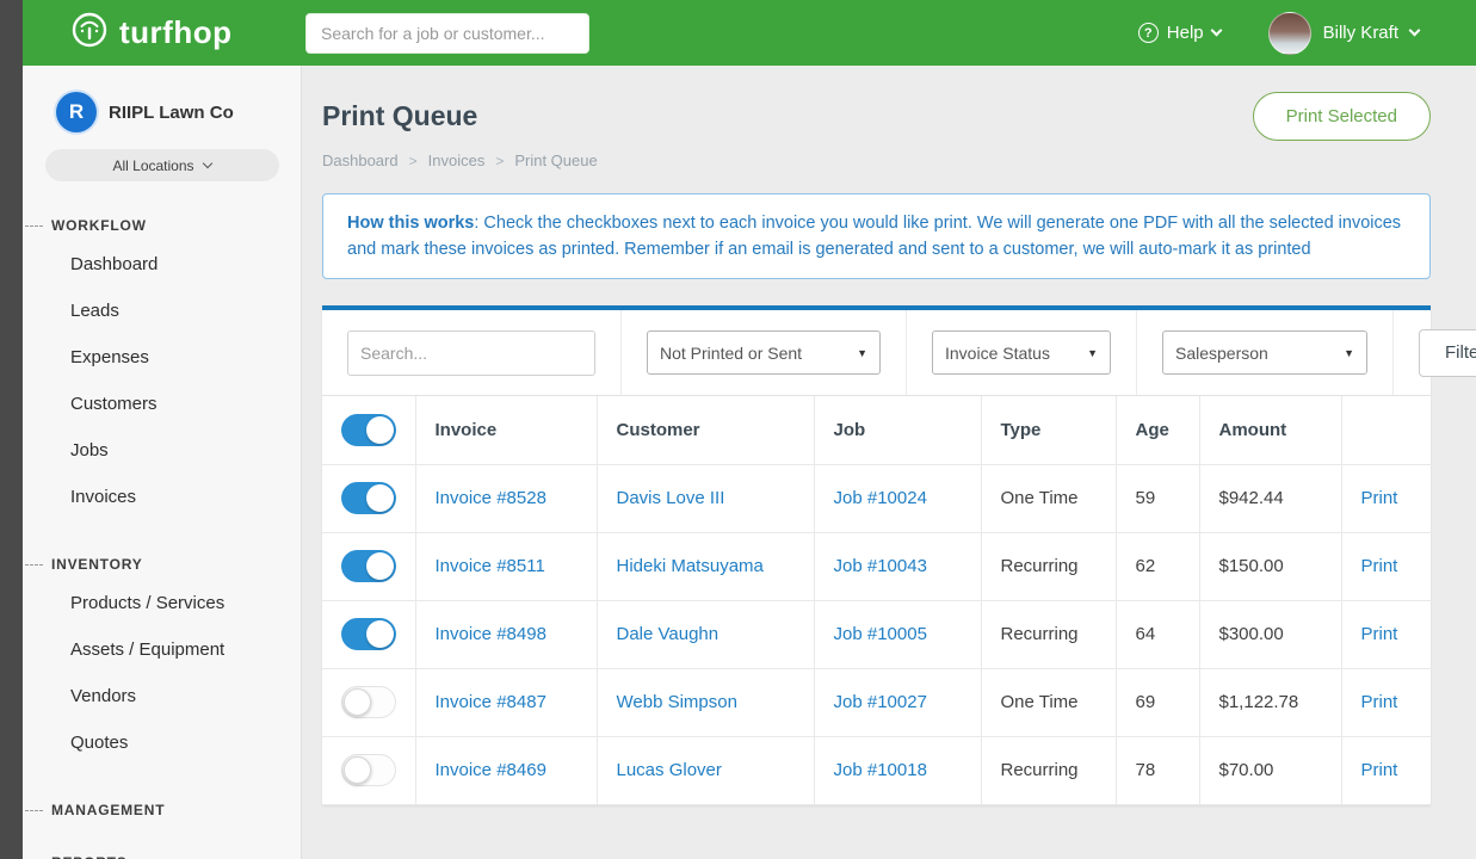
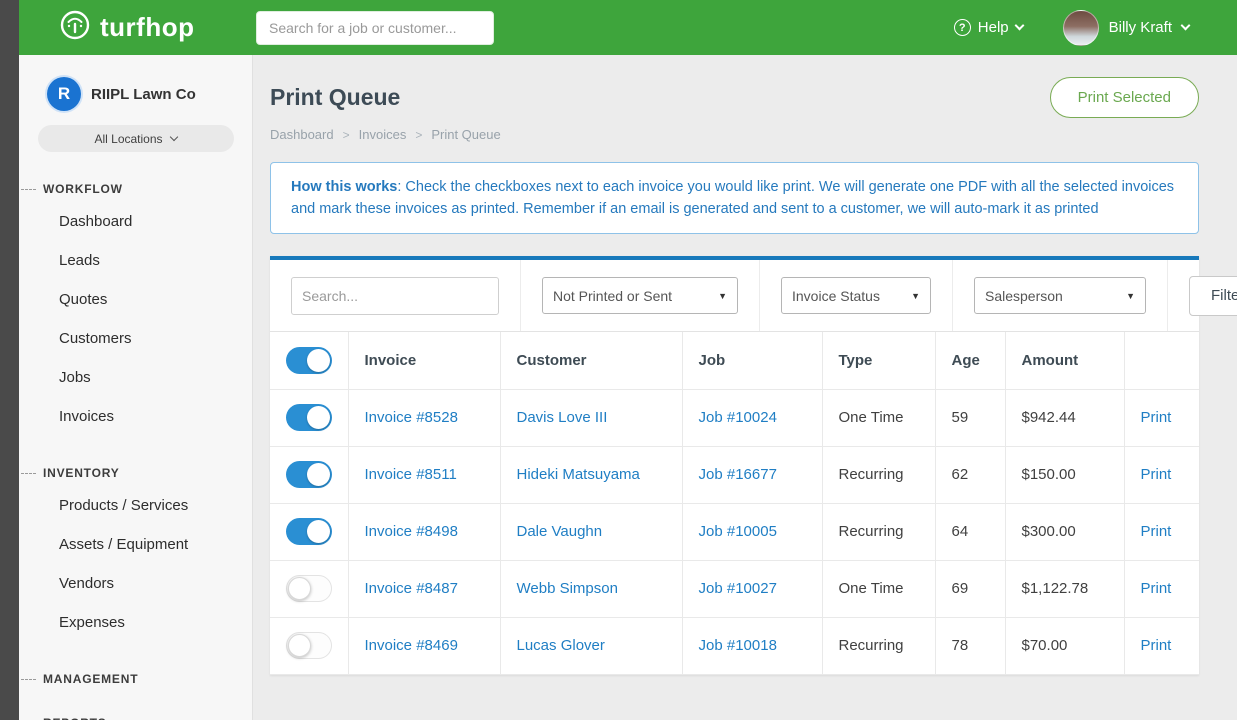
  turfhop
  Search for a job or customer...
  ?
  Help
  Billy Kraft
  R
  RIIPL Lawn Co
  All Locations
  WORKFLOW
  Dashboard
  Leads
- Expenses
+ Quotes
  Customers
  Jobs
  Invoices
  INVENTORY
  Products / Services
  Assets / Equipment
  Vendors
- Quotes
+ Expenses
  MANAGEMENT
  Print Queue
  Print Selected
  Dashboard
  >
  Invoices
  >
  Print Queue
  How this works: Check the checkboxes next to each invoice you would like print. We will generate one PDF with all the selected invoices and mark these invoices as printed. Remember if an email is generated and sent to a customer, we will auto-mark it as printed
  Search...
  Not Printed or Sent
  ▼
  Invoice Status
  ▼
  Salesperson
  ▼
  Filte
  	Invoice	Customer	Job	Type	Age	Amount
  	Invoice #8528	Davis Love III	Job #10024	One Time	59	$942.44	Print
- 	Invoice #8511	Hideki Matsuyama	Job #10043	Recurring	62	$150.00	Print
+ 	Invoice #8511	Hideki Matsuyama	Job #16677	Recurring	62	$150.00	Print
  	Invoice #8498	Dale Vaughn	Job #10005	Recurring	64	$300.00	Print
  	Invoice #8487	Webb Simpson	Job #10027	One Time	69	$1,122.78	Print
  	Invoice #8469	Lucas Glover	Job #10018	Recurring	78	$70.00	Print
